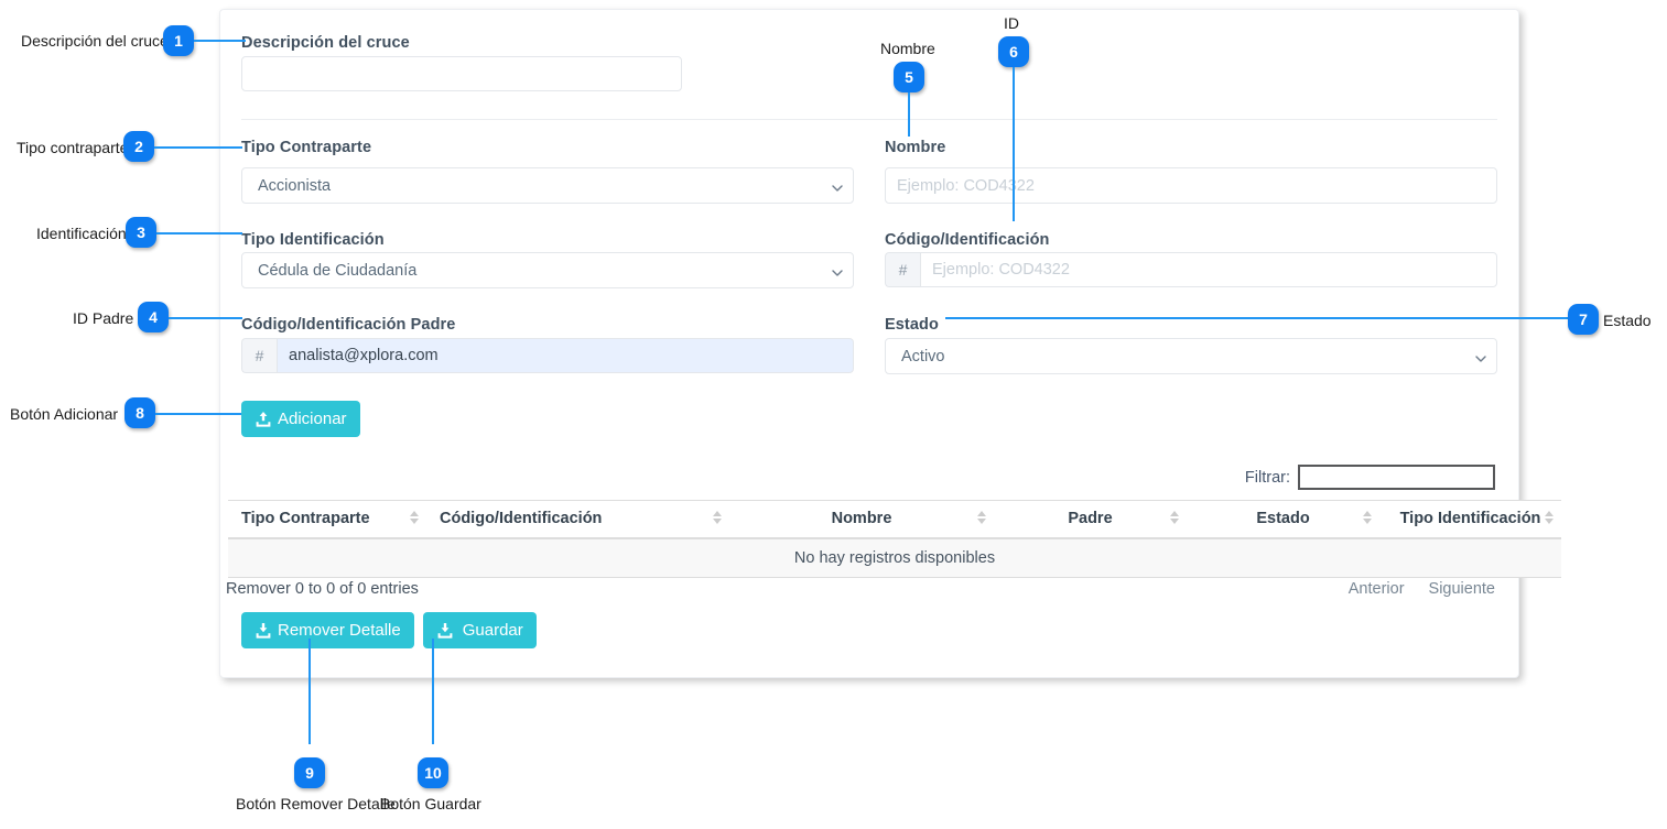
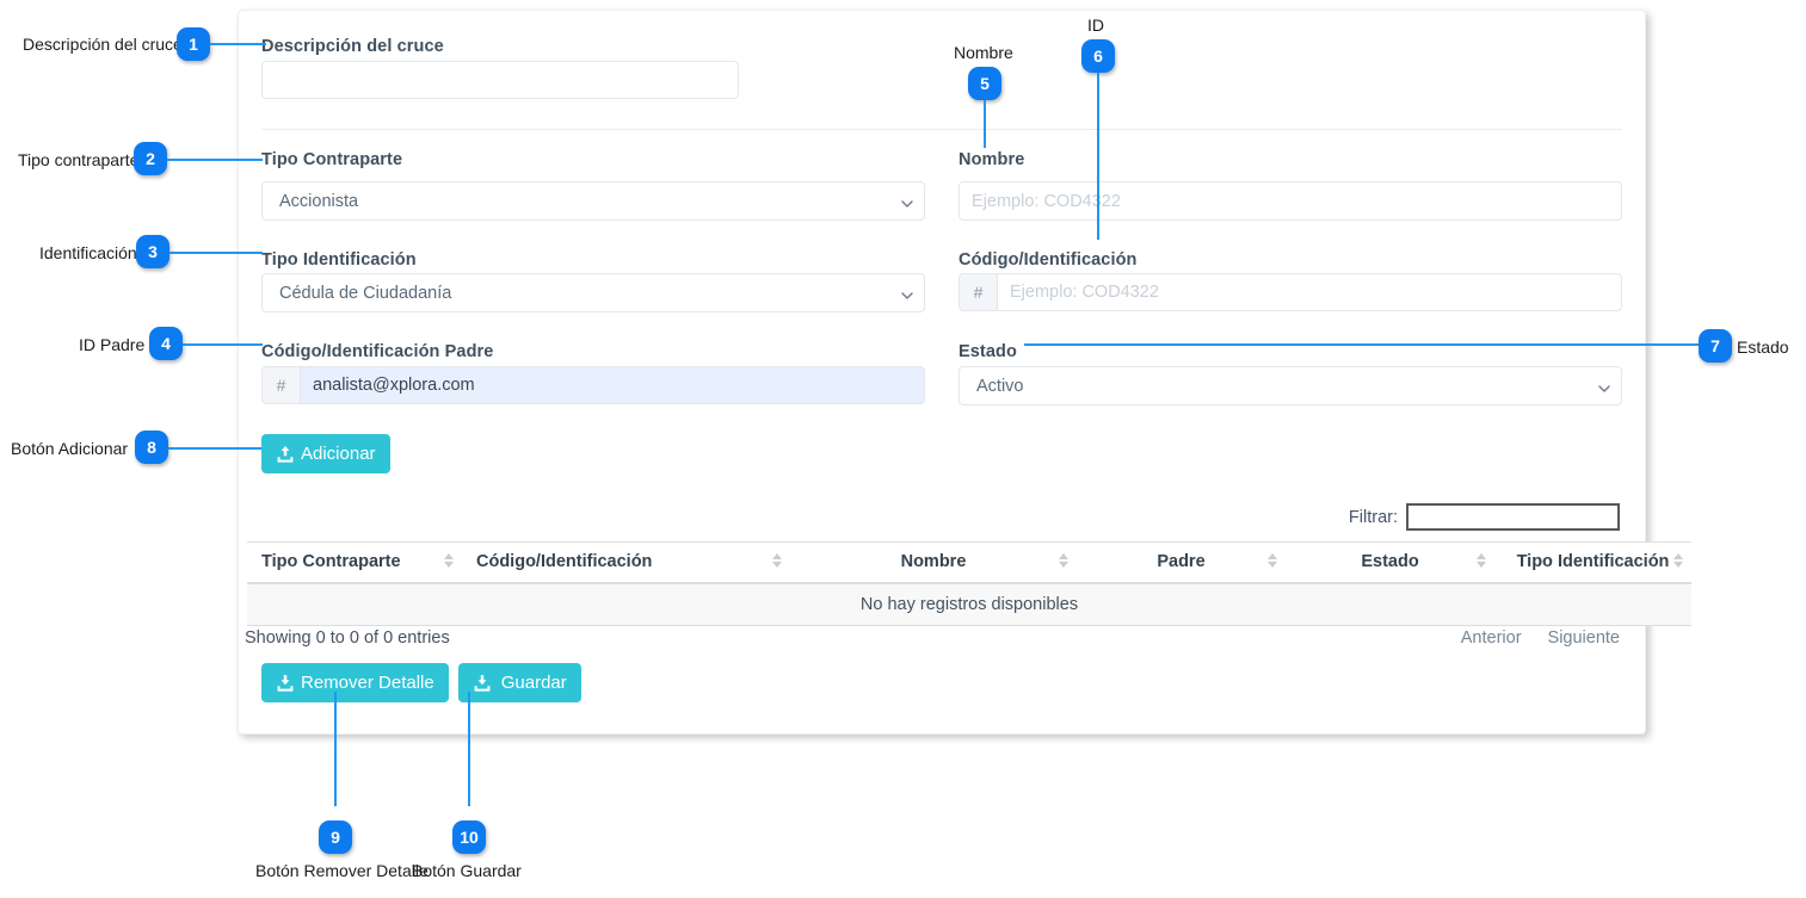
  Descripción del cruce
  Tipo Contraparte
  Accionista
  Tipo Identificación
  Cédula de Ciudadanía
  Código/Identificación Padre
  #
  analista@xplora.com
  Adicionar
  Nombre
  Ejemplo: COD422
  Código/Identificación
  #
  Ejemplo: COD4322
  Estado
  Activo
  Filtrar:
  Tipo Contraparte	Código/Identificación	Nombre	Padre	Estado	Tipo Identificación
  No hay registros disponibles
- Remover 0 to 0 of 0 entries
+ Showing 0 to 0 of 0 entries
  Anterior
  Siguiente
  Remover Detalle
  Guardar
  Descripción del cruc
  1
  Tipo contrapart
  2
  Identificación
  3
  ID Padre
  4
  Nombre
  5
  ID
  6
  7
  Estado
  Botón Adicionar
  8
  9
  Botón Remover Detalle
  10
  Botón Guardar
